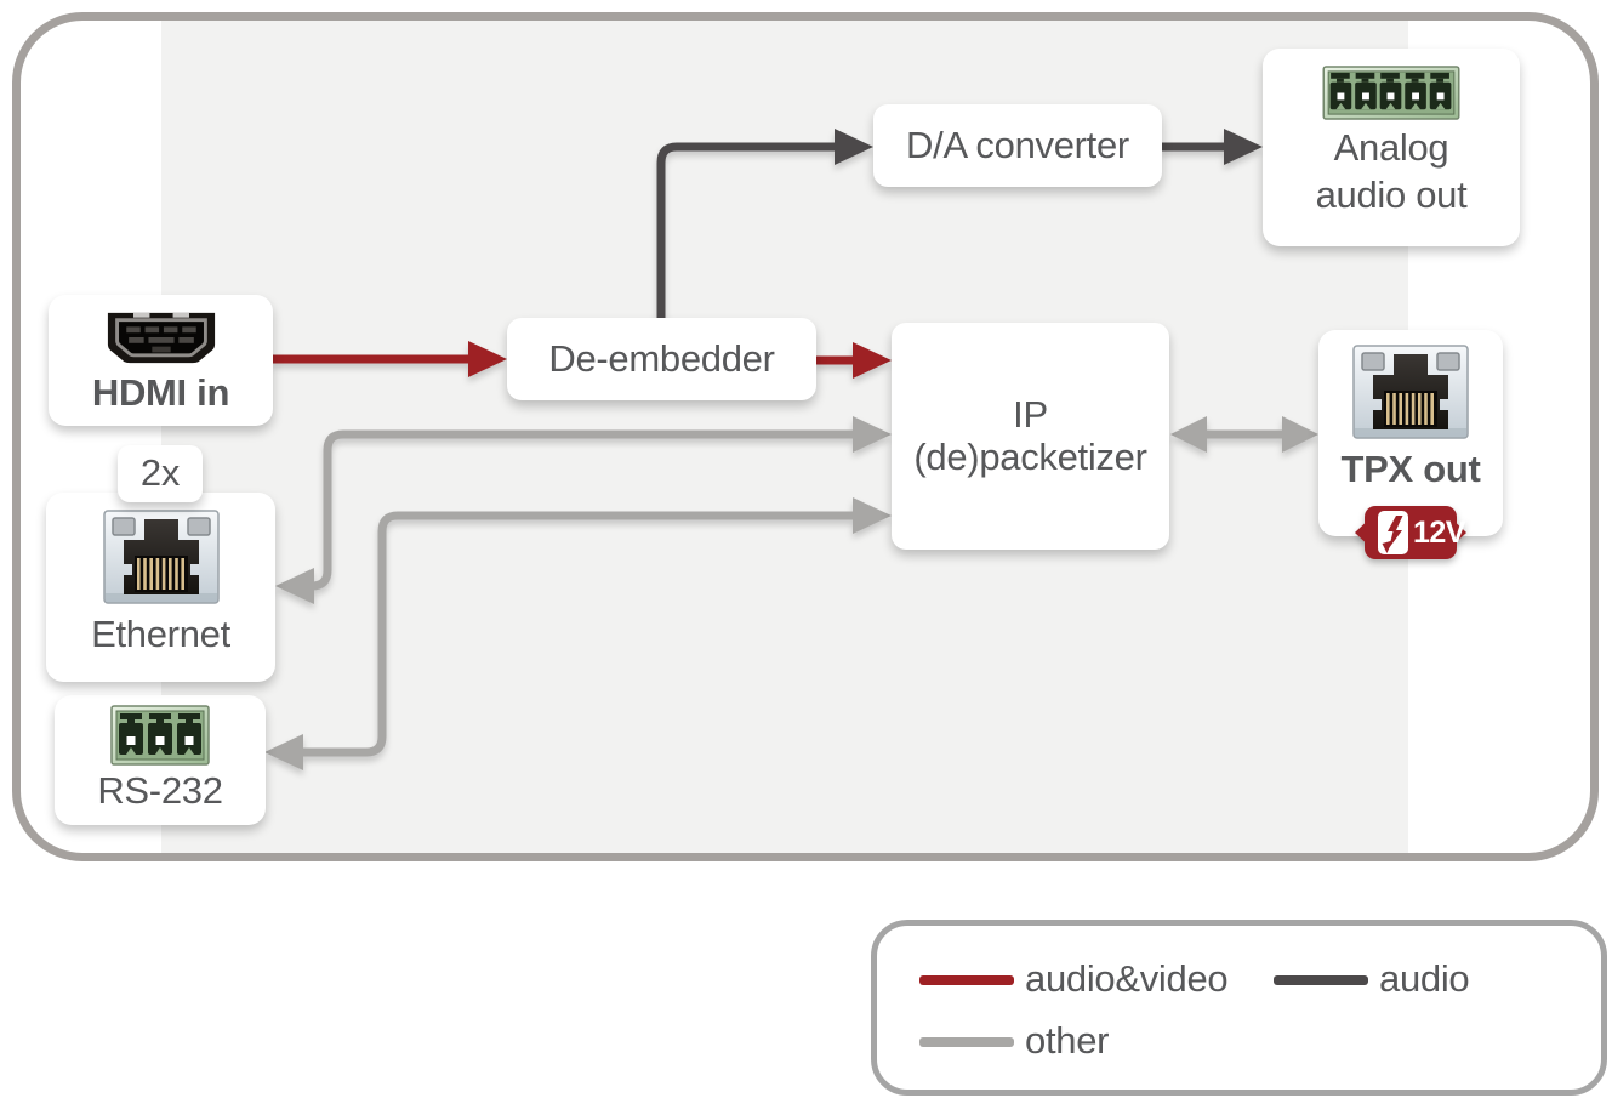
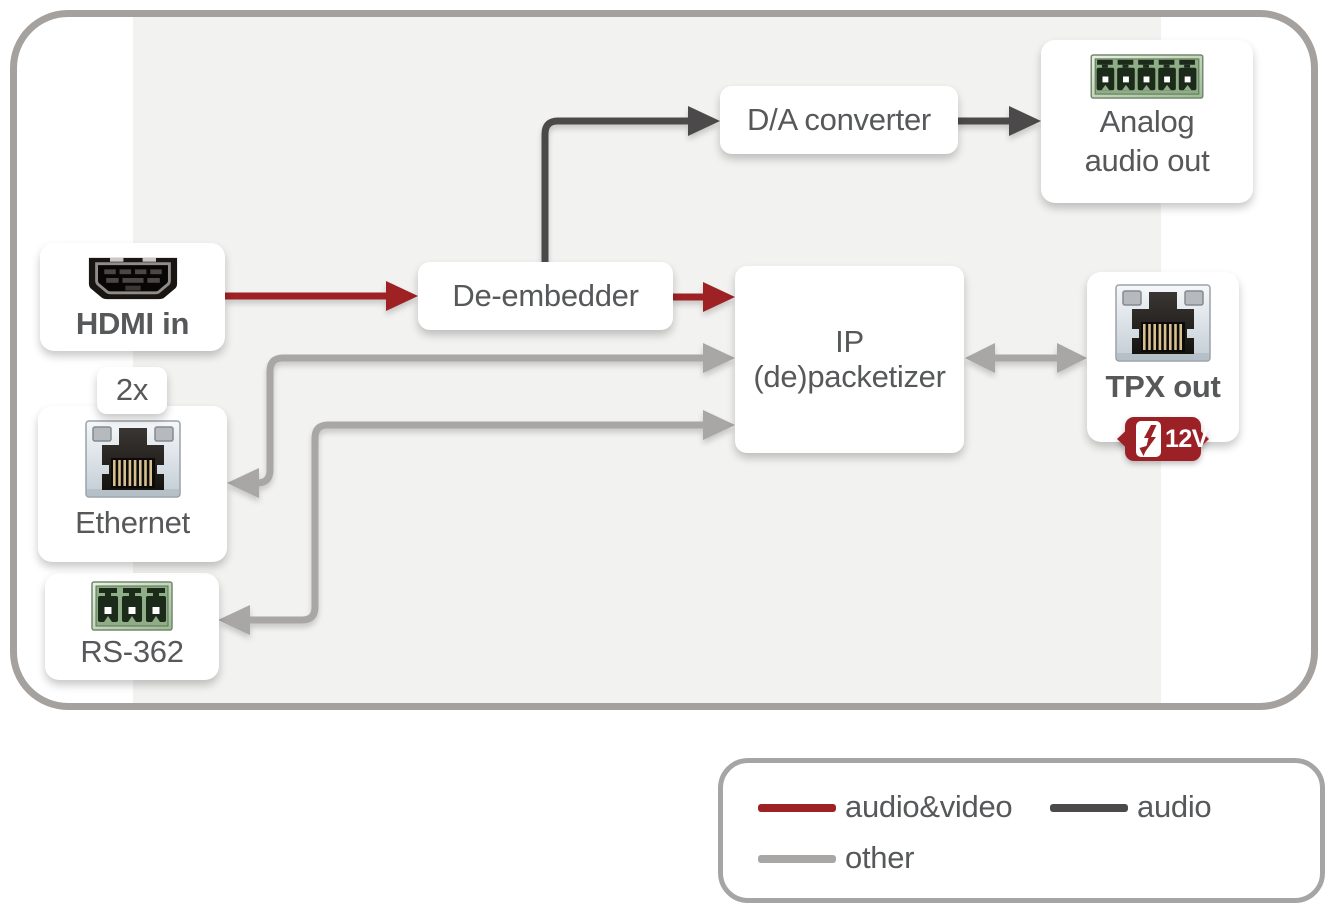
  HDMI in
  2x
  Ethernet
- RS-232
+ RS-362
  De-embedder
  D/A converter
  Analog
  audio out
  IP
  (de)packetizer
  TPX out
  12V
  audio&video
  audio
  other
